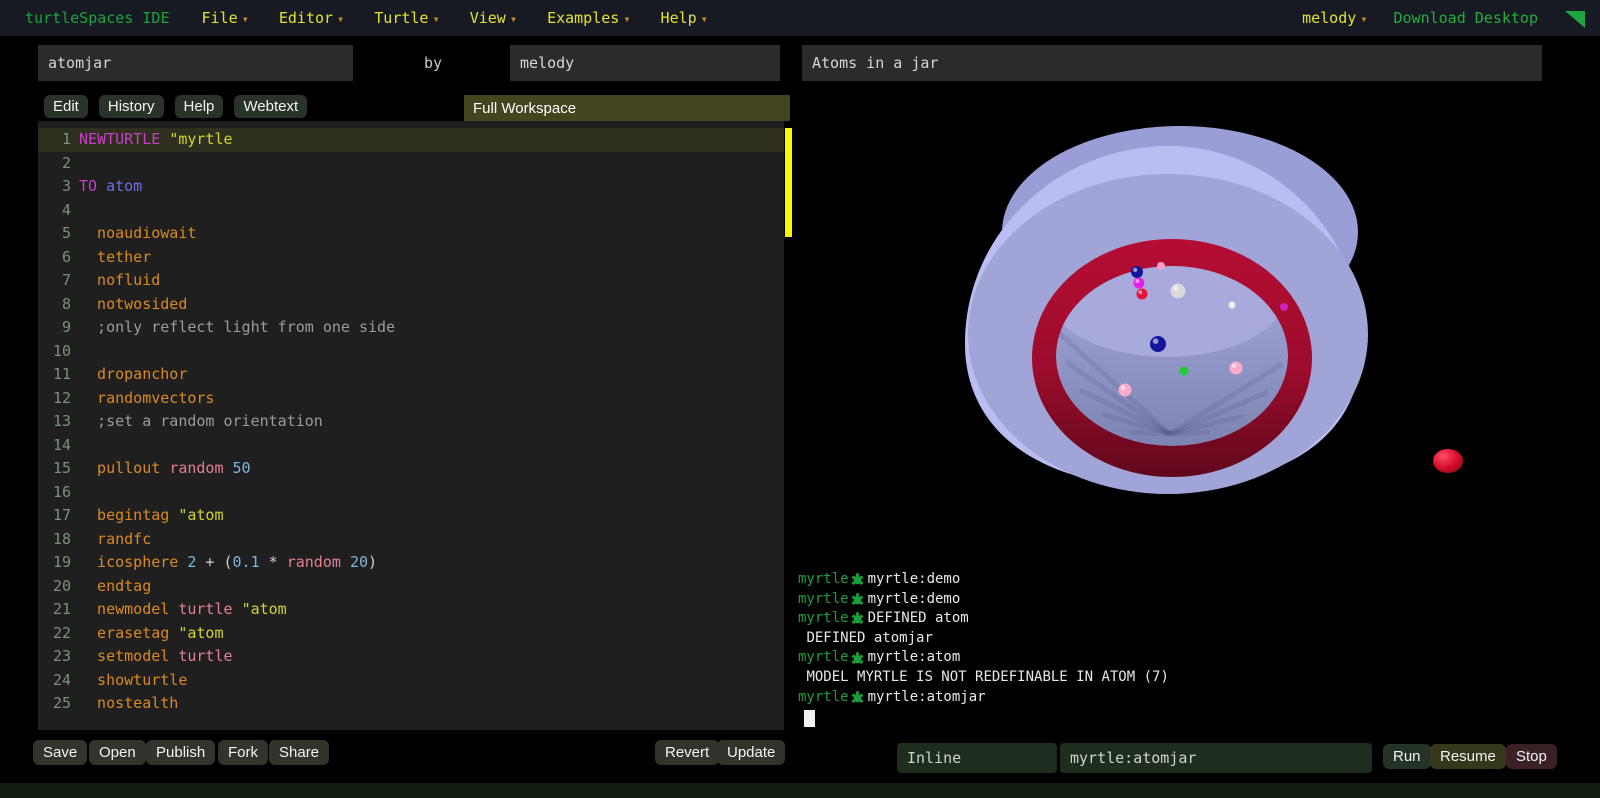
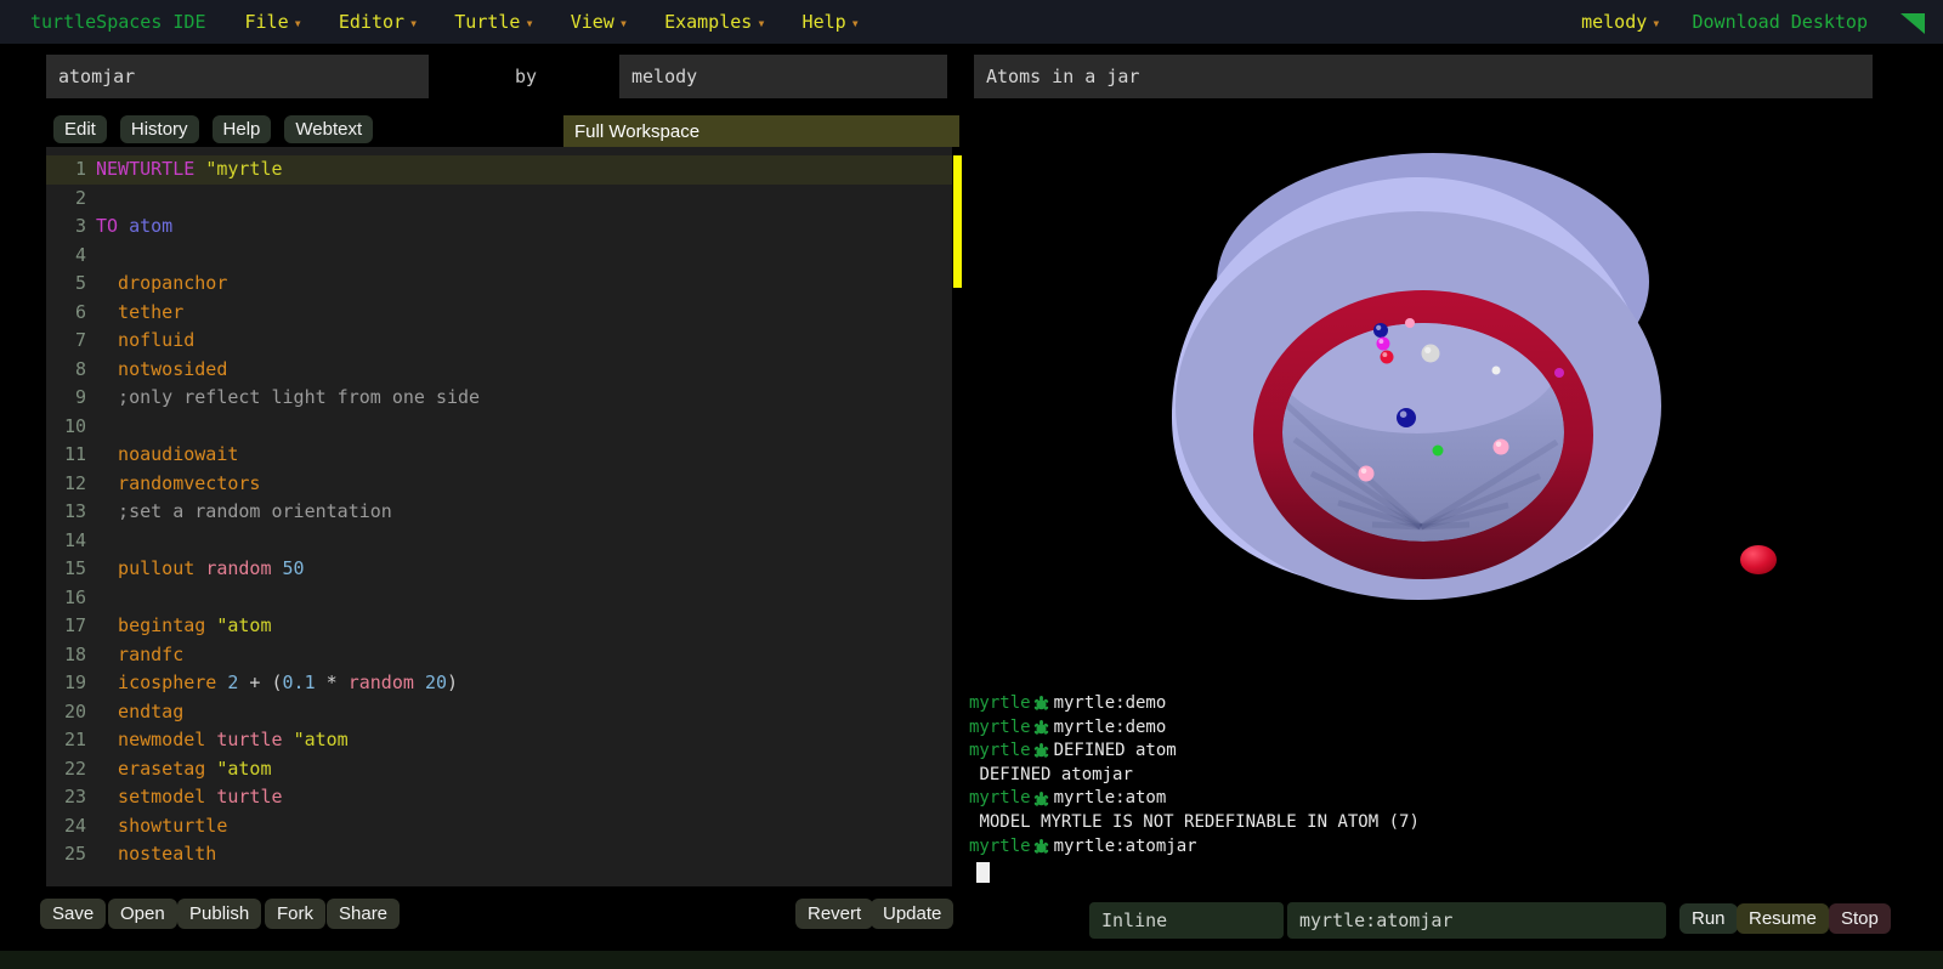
  turtleSpaces IDE
  File ▾
  Editor ▾
  Turtle ▾
  View ▾
  Examples ▾
  Help ▾
  melody ▾
  Download Desktop
  atomjar
  by
  melody
  Atoms in a jar
  Edit
  History
  Help
  Webtext
  Full Workspace
  1
  NEWTURTLE "myrtle
  2
  3
  TO atom
  4
  5
- noaudiowait
+ dropanchor
  6
  tether
  7
  nofluid
  8
  notwosided
  9
  ;only reflect light from one side
  10
  11
- dropanchor
+ noaudiowait
  12
  randomvectors
  13
  ;set a random orientation
  14
  15
  pullout random 50
  16
  17
  begintag "atom
  18
  randfc
  19
  icosphere 2 + (0.1 * random 20)
  20
  endtag
  21
  newmodel turtle "atom
  22
  erasetag "atom
  23
  setmodel turtle
  24
  showturtle
  25
  nostealth
  myrtle
  myrtle:demo
  myrtle
  myrtle:demo
  myrtle
  DEFINED atom
  DEFINED atomjar
  myrtle
  myrtle:atom
  MODEL MYRTLE IS NOT REDEFINABLE IN ATOM (7)
  myrtle
  myrtle:atomjar
  Save
  Open
  Publish
  Fork
  Share
  Revert
  Update
  Inline
  myrtle:atomjar
  Run
  Resume
  Stop
